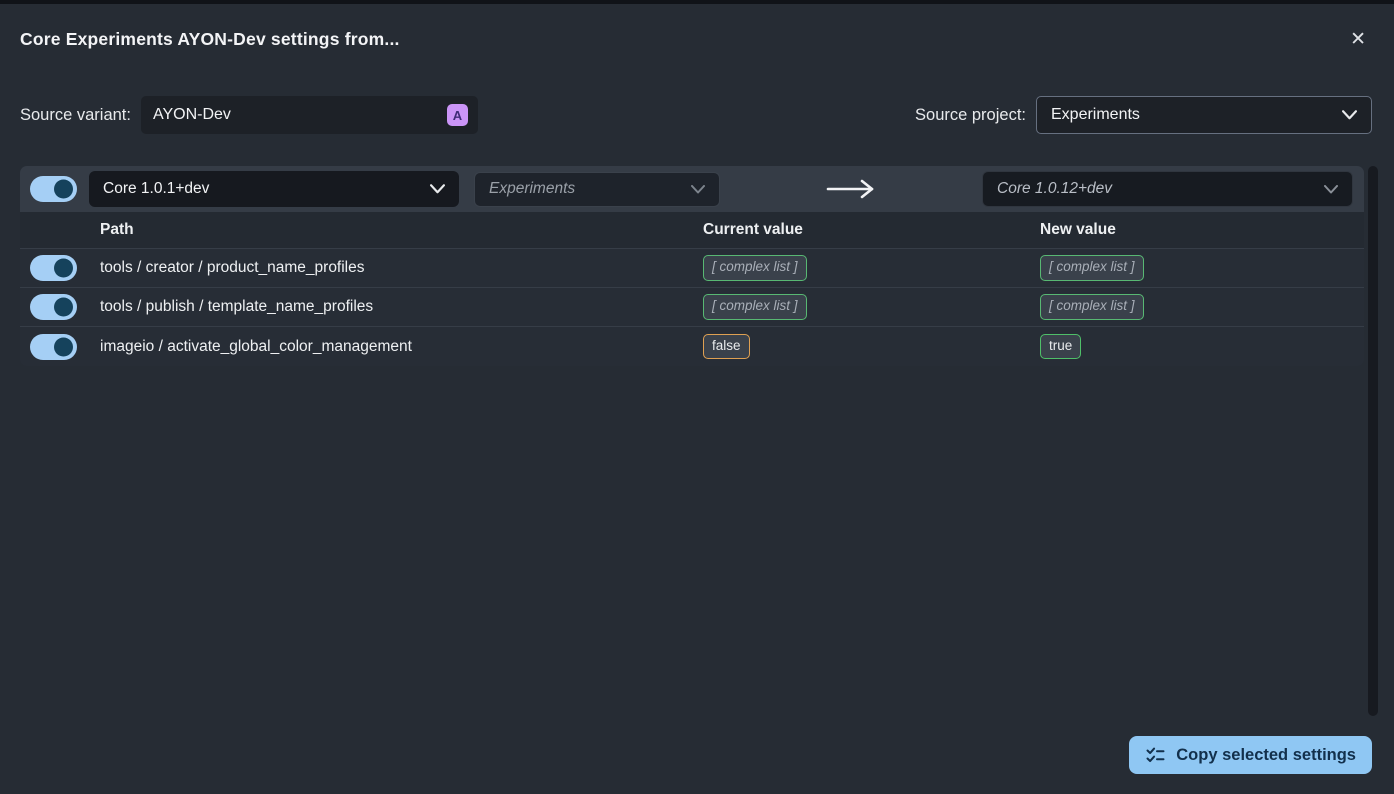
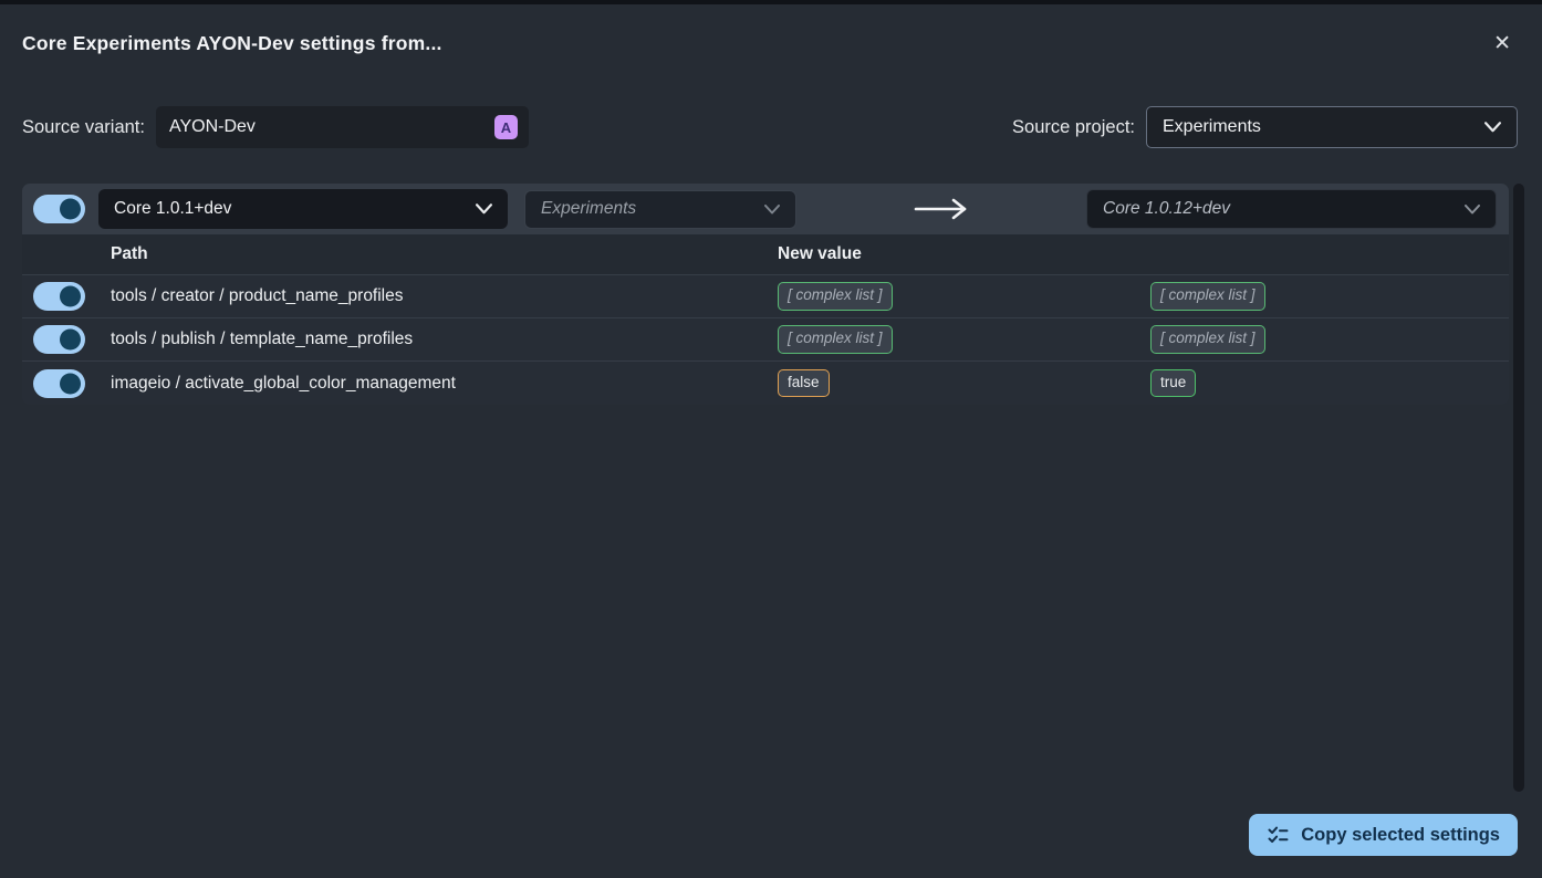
  Core Experiments AYON-Dev settings from...
  ✕
  Source variant:
  AYON-Dev
  A
  Source project:
  Experiments
  Core 1.0.1+dev
  Experiments
  Core 1.0.12+dev
  Path
- Current value
  New value
  tools / creator / product_name_profiles
  [ complex list ]
  [ complex list ]
  tools / publish / template_name_profiles
  [ complex list ]
  [ complex list ]
  imageio / activate_global_color_management
  false
  true
  Copy selected settings
